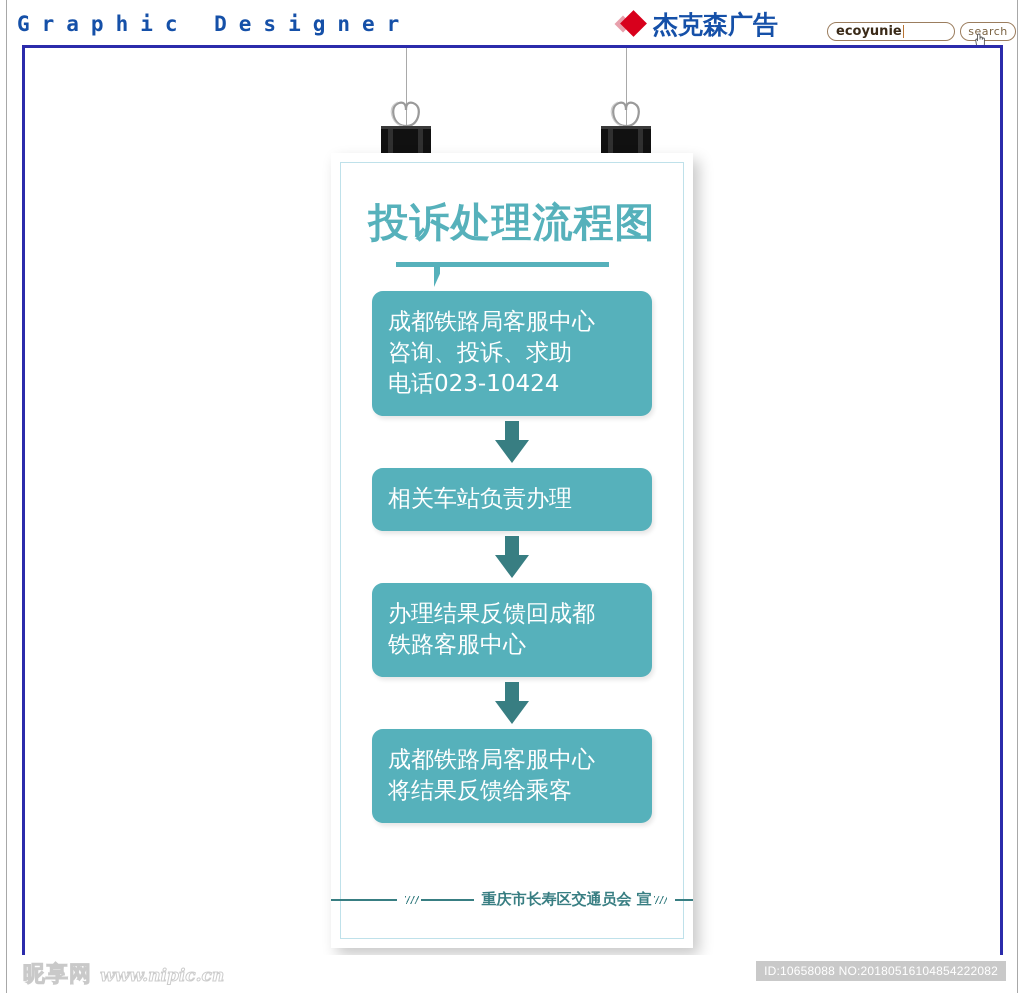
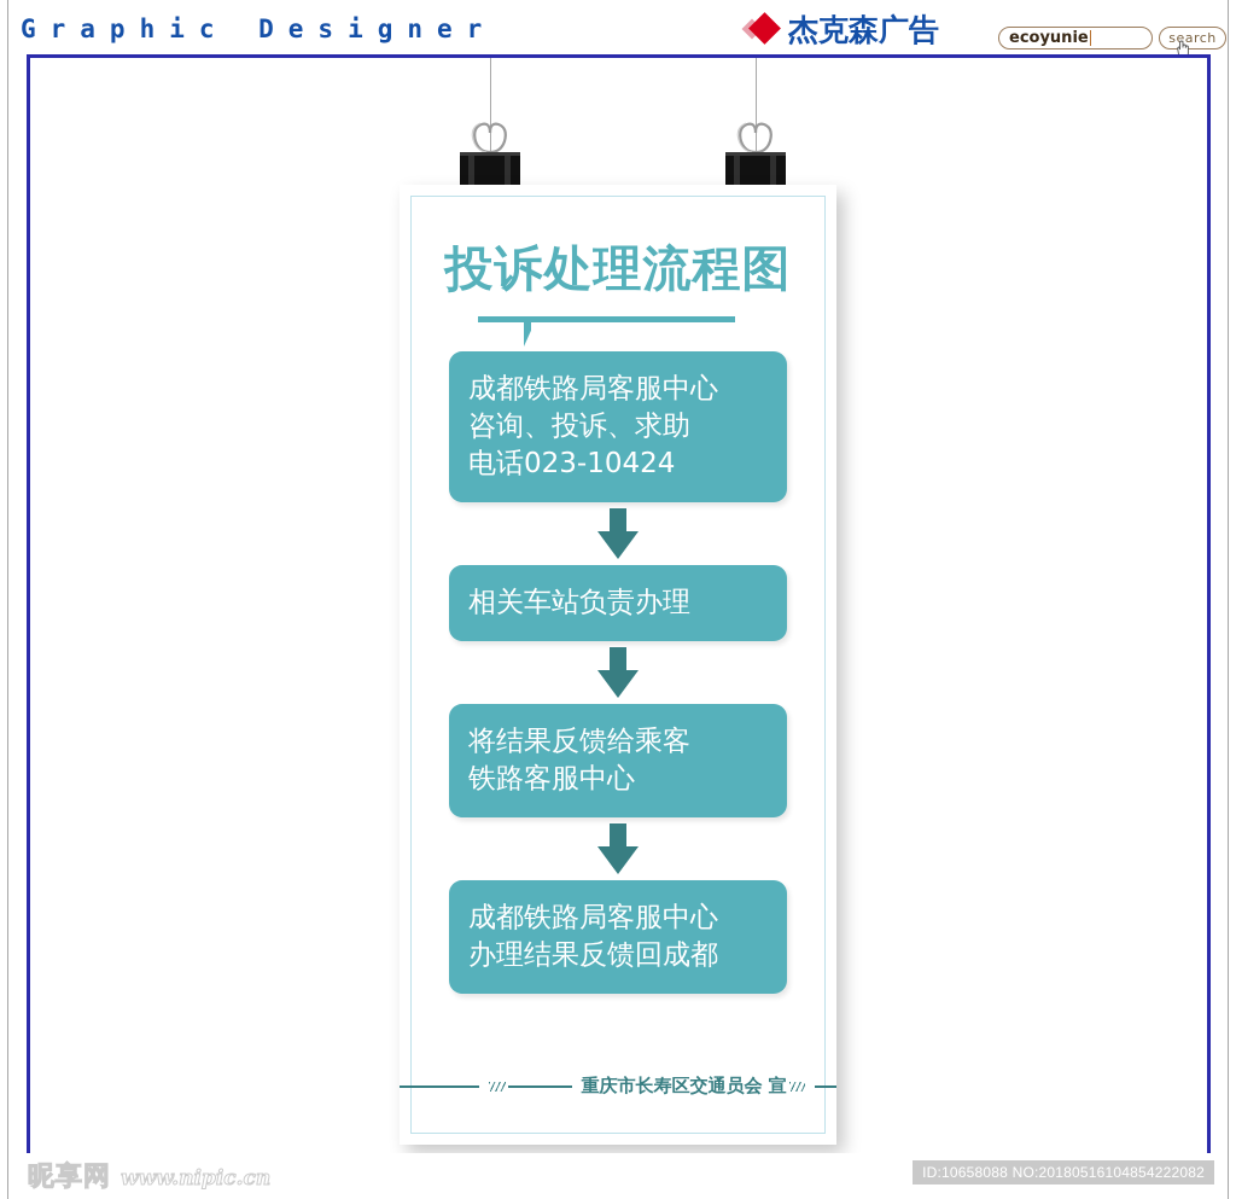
  Graphic Designer
  杰克森广告
  ecoyunie
  search
  投诉处理流程图
  成都铁路局客服中心
  咨询、投诉、求助
  电话023-10424
  相关车站负责办理
- 办理结果反馈回成都
+ 将结果反馈给乘客
  铁路客服中心
  成都铁路局客服中心
- 将结果反馈给乘客
+ 办理结果反馈回成都
  重庆市长寿区交通员会 宣
  昵享网
  www.nipic.cn
  ID:10658088 NO:20180516104854222082
